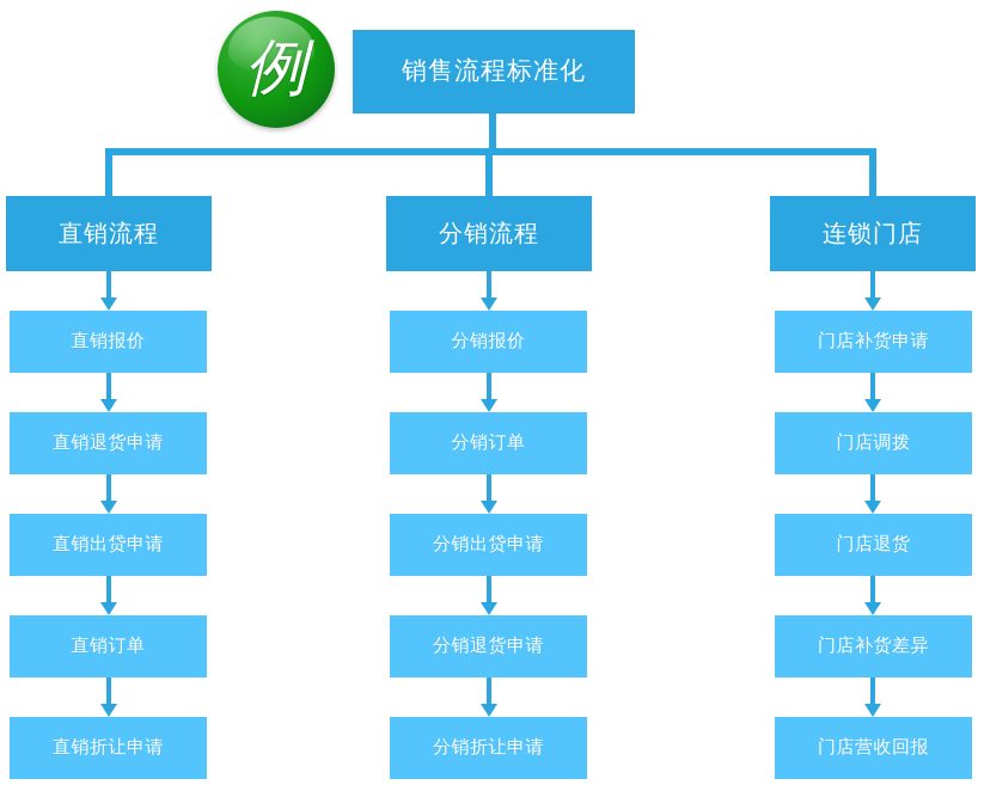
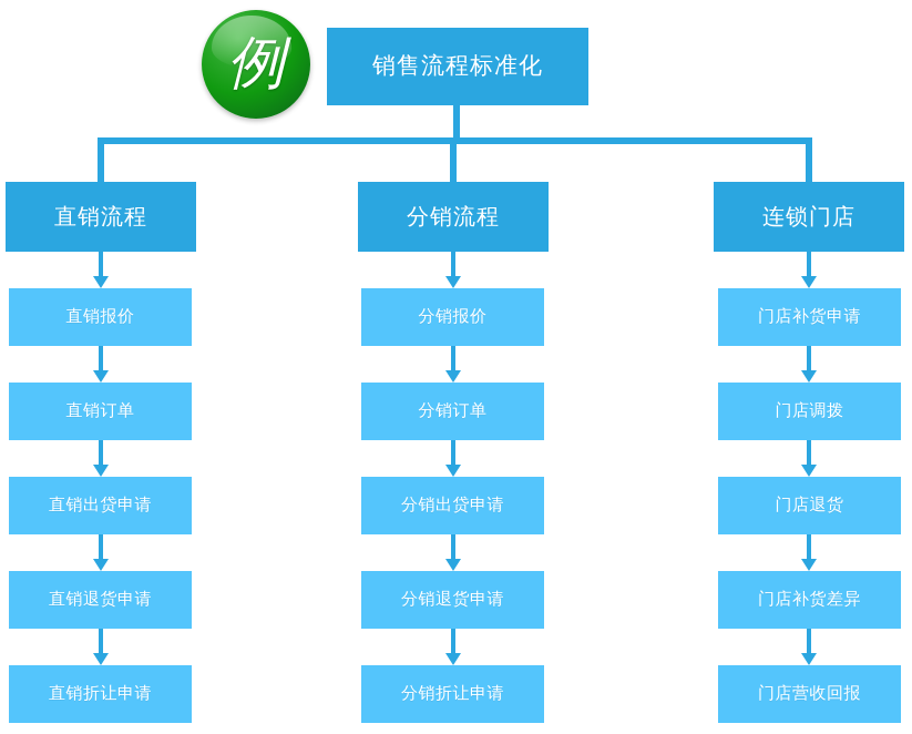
  例
  销售流程标准化
  直销流程
  直销报价
- 直销退货申请
+ 直销订单
  直销出贷申请
- 直销订单
+ 直销退货申请
  直销折让申请
  分销流程
  分销报价
  分销订单
  分销出贷申请
  分销退货申请
  分销折让申请
  连锁门店
  门店补货申请
  门店调拨
  门店退货
  门店补货差异
  门店营收回报
